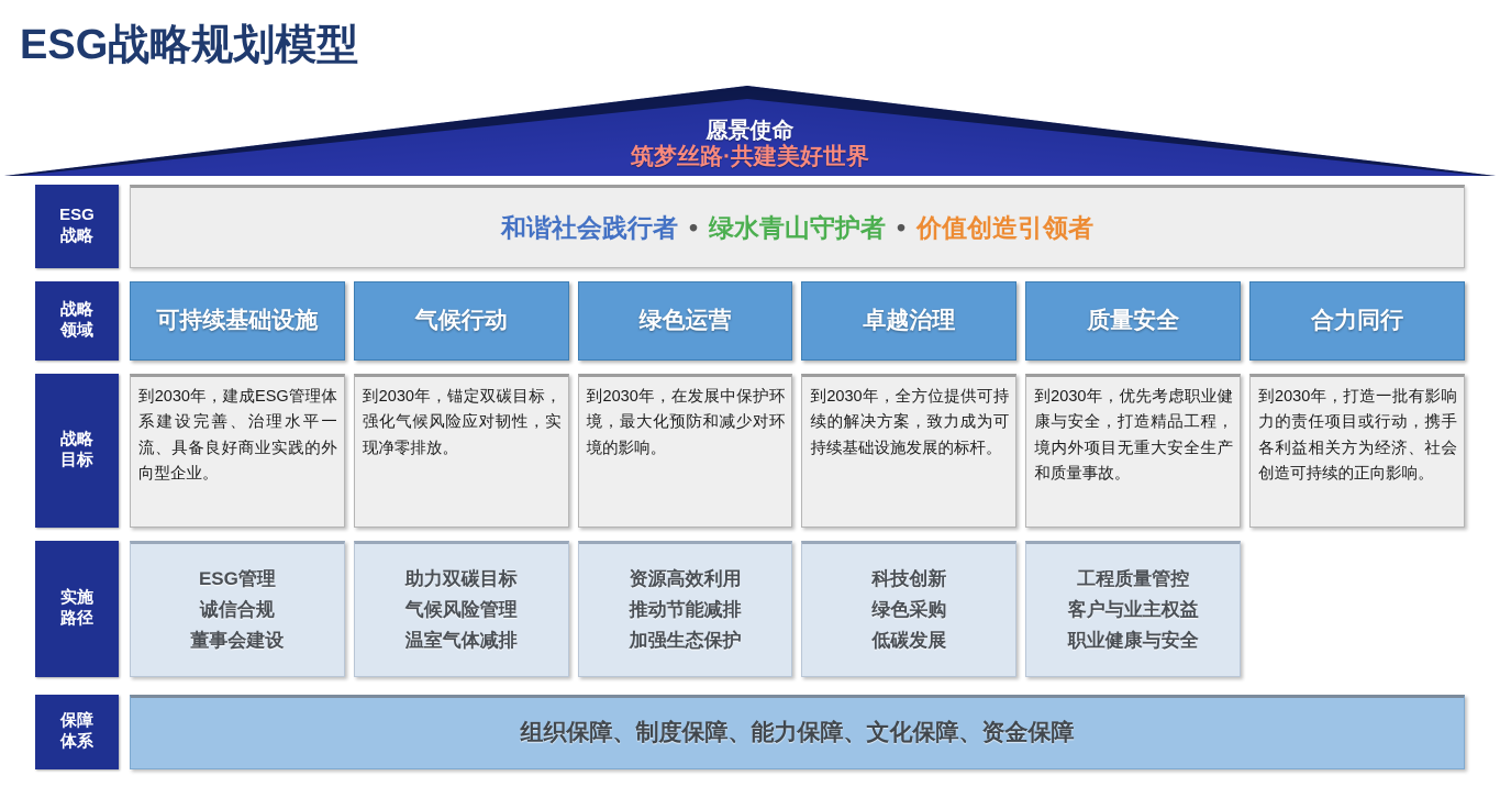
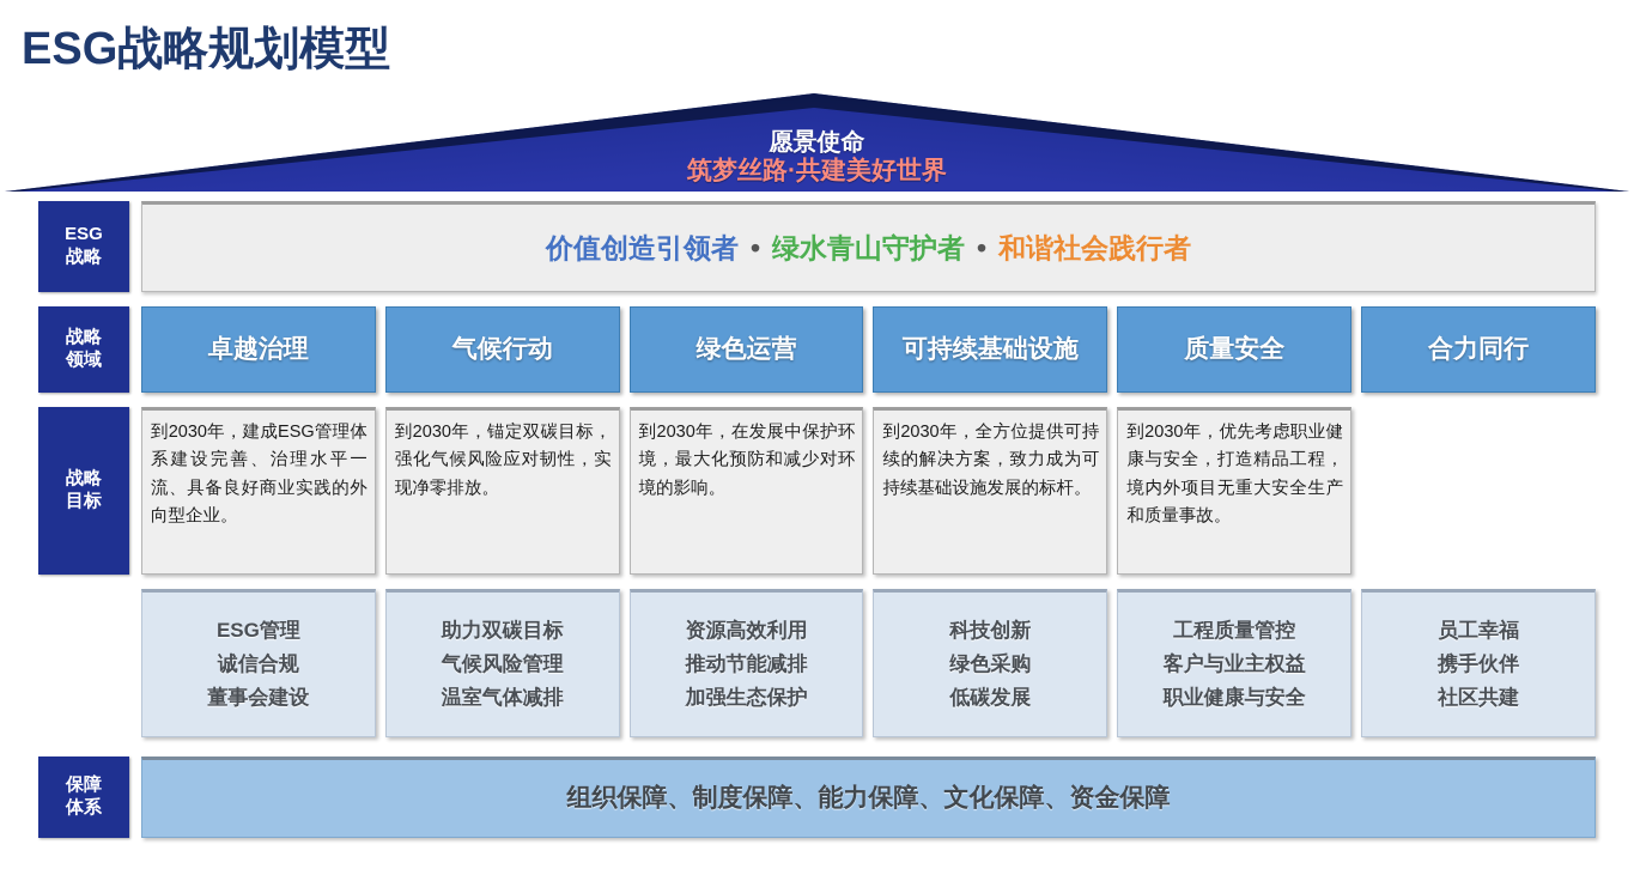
  ESG战略规划模型
  愿景使命
  筑梦丝路·共建美好世界
  ESG
  战略
- 和谐社会践行者
+ 价值创造引领者
  •
  绿水青山守护者
  •
- 价值创造引领者
+ 和谐社会践行者
  战略
  领域
- 可持续基础设施
+ 卓越治理
  气候行动
  绿色运营
- 卓越治理
+ 可持续基础设施
  质量安全
  合力同行
  战略
  目标
  到2030年，建成ESG管理体系建设完善、治理水平一流、具备良好商业实践的外向型企业。
  到2030年，锚定双碳目标，强化气候风险应对韧性，实现净零排放。
  到2030年，在发展中保护环境，最大化预防和减少对环境的影响。
  到2030年，全方位提供可持续的解决方案，致力成为可持续基础设施发展的标杆。
  到2030年，优先考虑职业健康与安全，打造精品工程，境内外项目无重大安全生产和质量事故。
- 到2030年，打造一批有影响力的责任项目或行动，携手各利益相关方为经济、社会创造可持续的正向影响。
- 实施
- 路径
  ESG管理
  诚信合规
  董事会建设
  助力双碳目标
  气候风险管理
  温室气体减排
  资源高效利用
  推动节能减排
  加强生态保护
  科技创新
  绿色采购
  低碳发展
  工程质量管控
  客户与业主权益
  职业健康与安全
+ 员工幸福
+ 携手伙伴
+ 社区共建
  保障
  体系
  组织保障、制度保障、能力保障、文化保障、资金保障
